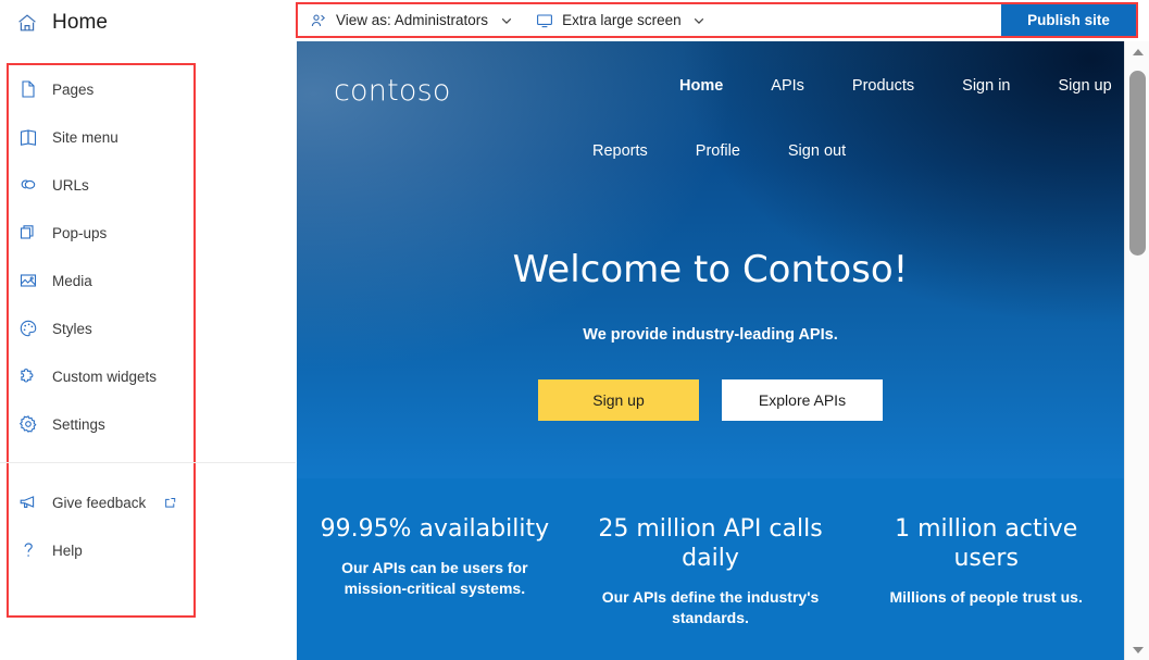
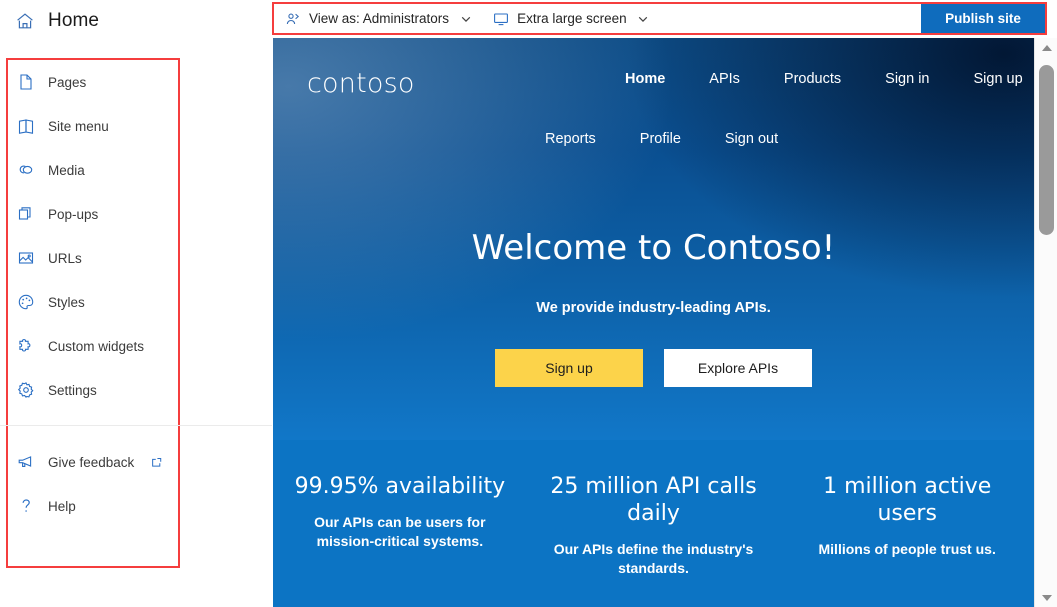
  Home
  Pages
  Site menu
- URLs
+ Media
  Pop-ups
- Media
+ URLs
  Styles
  Custom widgets
  Settings
  Give feedback
  Help
  View as: Administrators
  Extra large screen
  Publish site
  contoso
  Home
  APIs
  Products
  Sign in
  Sign up
  Reports
  Profile
  Sign out
  Welcome to Contoso!
  We provide industry-leading APIs.
  Sign up
  Explore APIs
  99.95% availability
  Our APIs can be users for mission-critical systems.
  25 million API calls daily
  Our APIs define the industry's standards.
  1 million active users
  Millions of people trust us.
